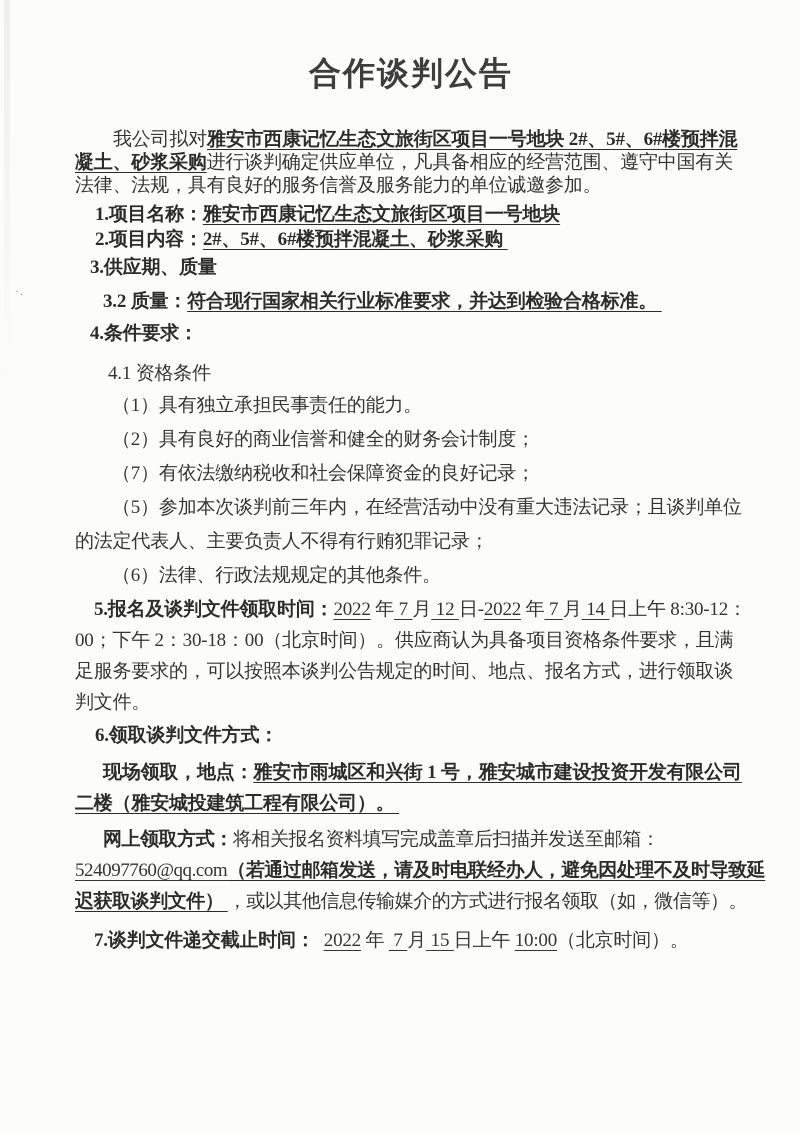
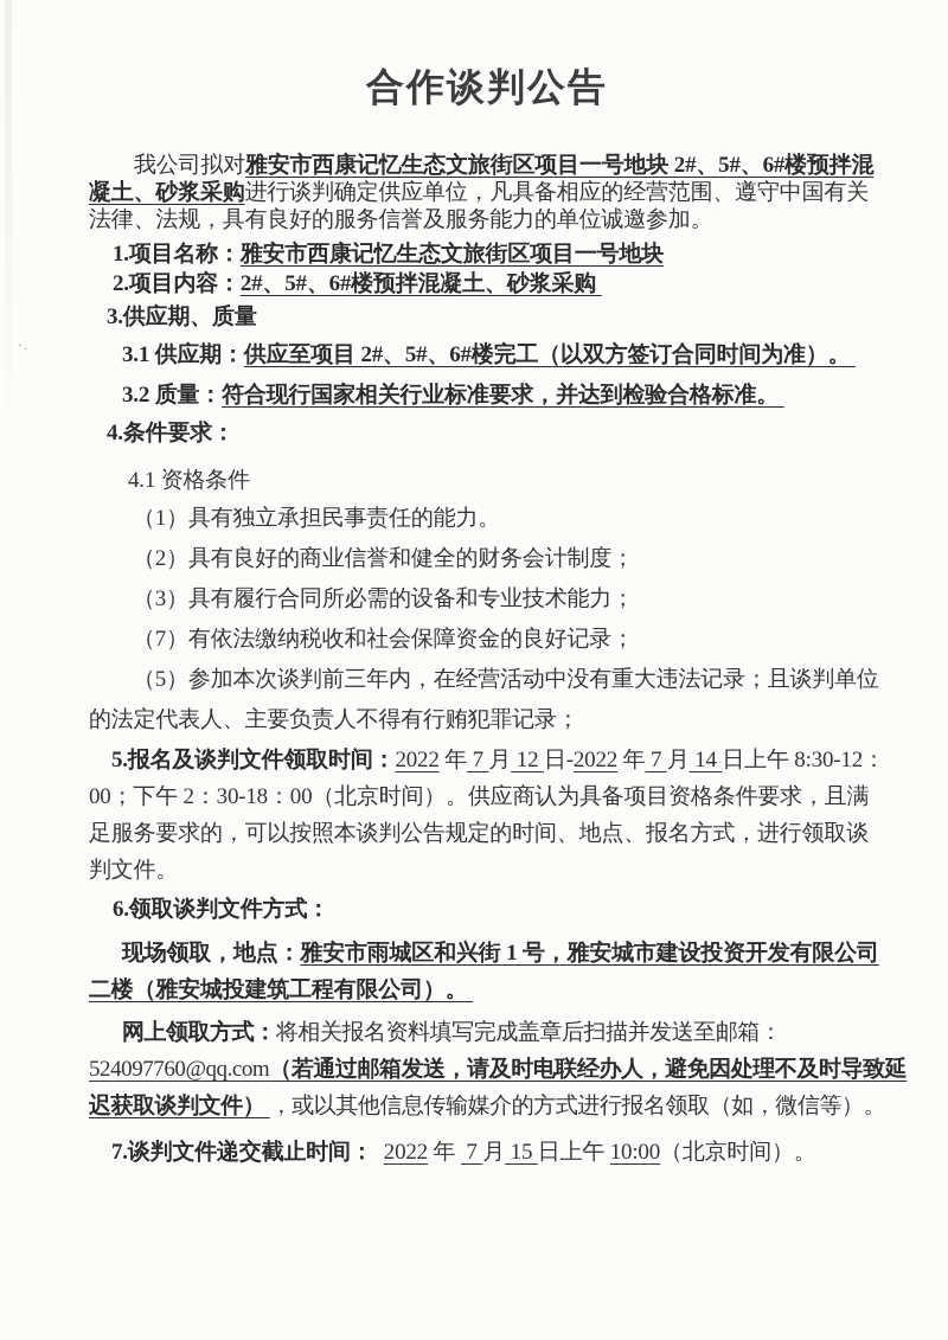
  ·.
  合作谈判公告
  我公司拟对雅安市西康记忆生态文旅街区项目一号地块 2#、5#、6#楼预拌混凝土、砂浆采购进行谈判确定供应单位，凡具备相应的经营范围、遵守中国有关法律、法规，具有良好的服务信誉及服务能力的单位诚邀参加。
  1.项目名称：雅安市西康记忆生态文旅街区项目一号地块
  2.项目内容：2#、5#、6#楼预拌混凝土、砂浆采购
  3.供应期、质量
+ 3.1 供应期：供应至项目 2#、5#、6#楼完工（以双方签订合同时间为准）。
  3.2 质量：符合现行国家相关行业标准要求，并达到检验合格标准。
  4.条件要求：
  4.1 资格条件
  （1）具有独立承担民事责任的能力。
  （2）具有良好的商业信誉和健全的财务会计制度；
+ （3）具有履行合同所必需的设备和专业技术能力；
  （7）有依法缴纳税收和社会保障资金的良好记录；
  （5）参加本次谈判前三年内，在经营活动中没有重大违法记录；且谈判单位的法定代表人、主要负责人不得有行贿犯罪记录；
- （6）法律、行政法规规定的其他条件。
  5.报名及谈判文件领取时间：2022 年 7 月 12 日-2022 年 7 月 14 日上午 8:30-12：00；下午 2：30-18：00（北京时间）。供应商认为具备项目资格条件要求，且满足服务要求的，可以按照本谈判公告规定的时间、地点、报名方式，进行领取谈判文件。
  6.领取谈判文件方式：
  现场领取，地点：雅安市雨城区和兴街 1 号，雅安城市建设投资开发有限公司二楼（雅安城投建筑工程有限公司）。
  网上领取方式：将相关报名资料填写完成盖章后扫描并发送至邮箱：524097760@qq.com（若通过邮箱发送，请及时电联经办人，避免因处理不及时导致延迟获取谈判文件） ，或以其他信息传输媒介的方式进行报名领取（如，微信等）。
  7.谈判文件递交截止时间： 2022 年 7 月 15 日上午 10:00（北京时间）。
